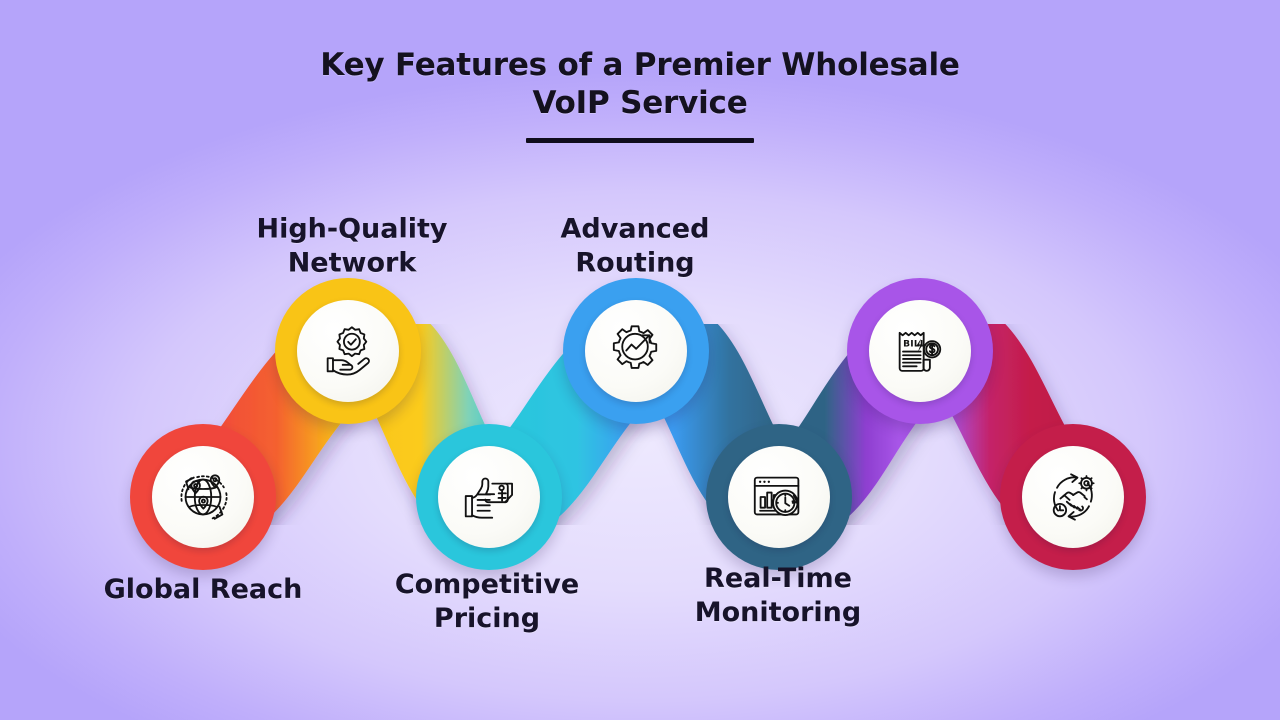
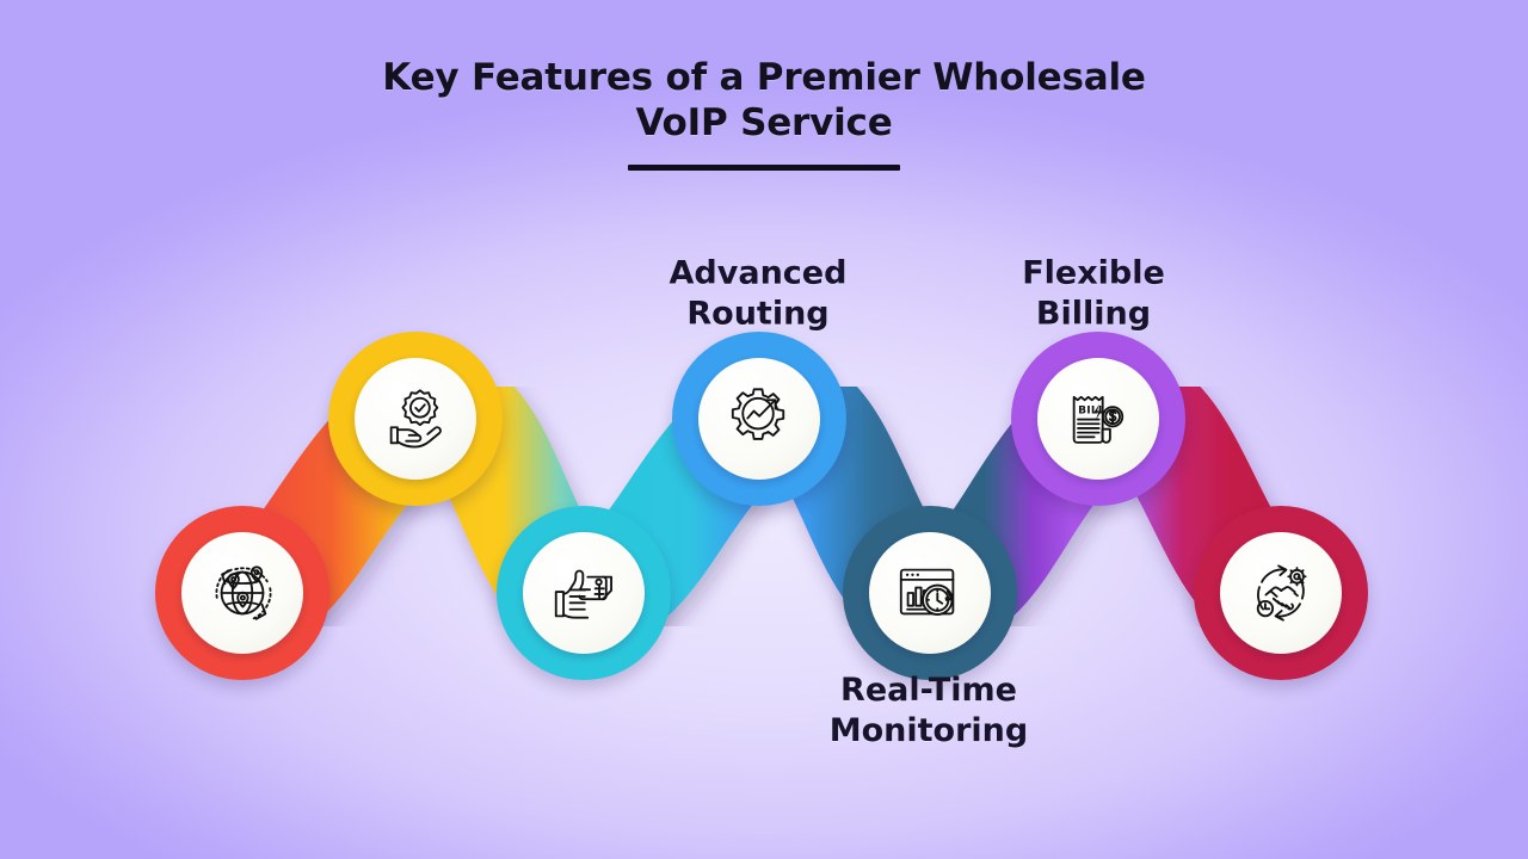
  Key Features of a Premier Wholesale
  VoIP Service
- Global Reach
- High-Quality
- Network
- Competitive
- Pricing
  Advanced
  Routing
  Real-Time
  Monitoring
  BILL
+ Flexible
+ Billing
